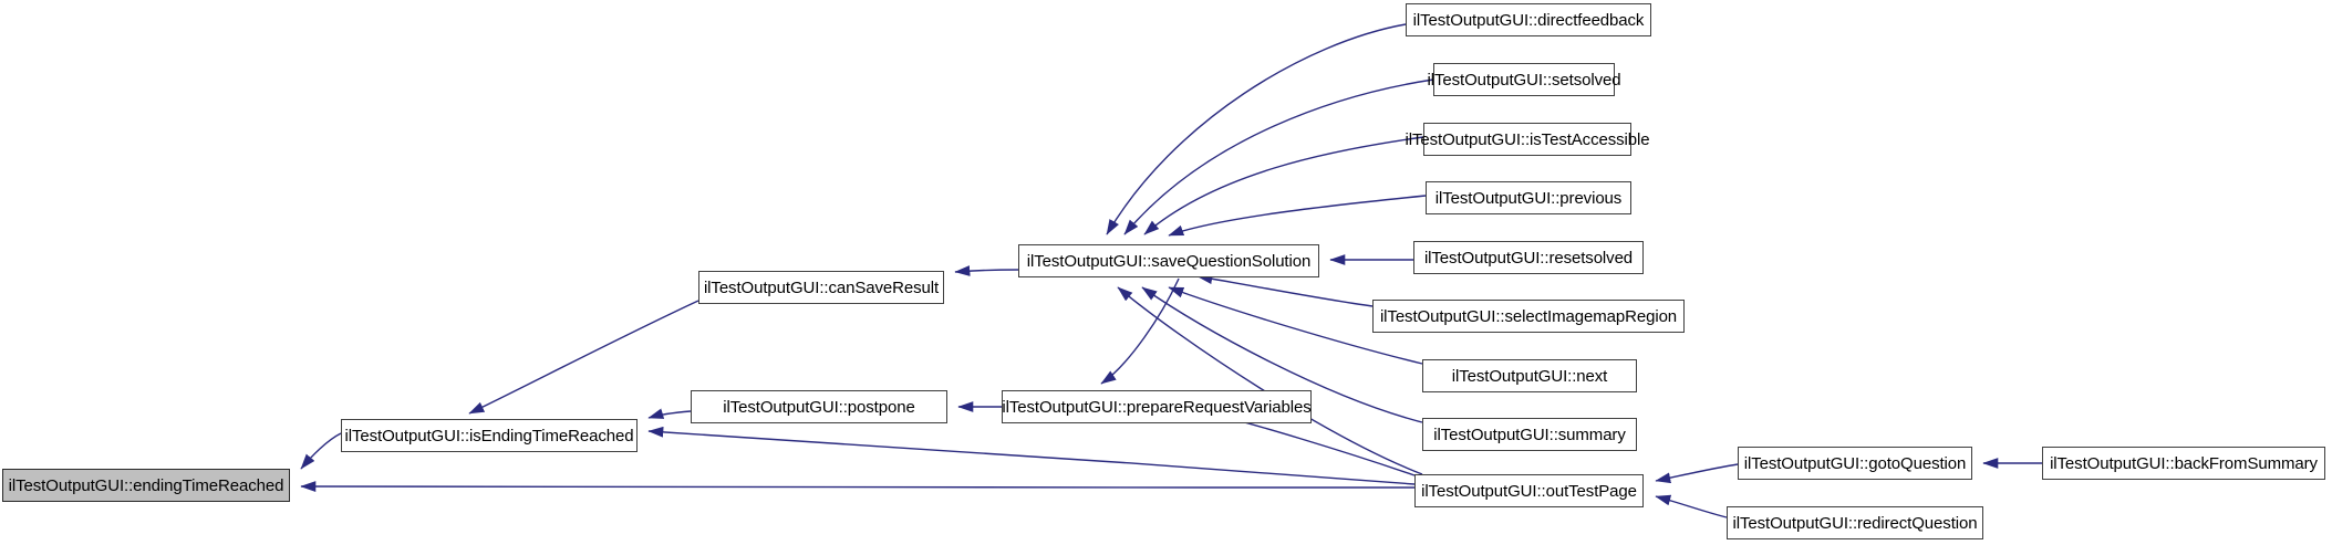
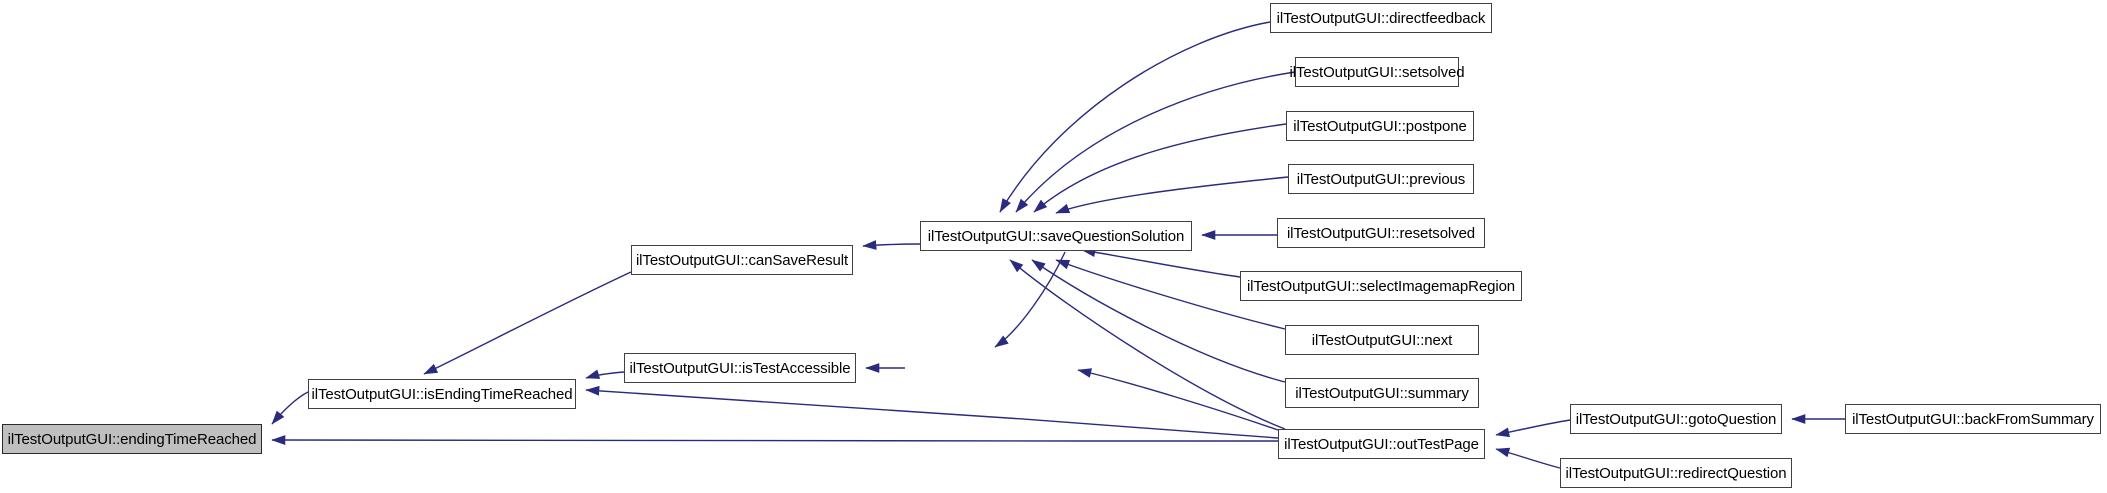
  ilTestOutputGUI::endingTimeReached
  ilTestOutputGUI::isEndingTimeReached
  ilTestOutputGUI::canSaveResult
- ilTestOutputGUI::postpone
+ ilTestOutputGUI::isTestAccessible
- ilTestOutputGUI::prepareRequestVariables
  ilTestOutputGUI::saveQuestionSolution
  ilTestOutputGUI::outTestPage
  ilTestOutputGUI::directfeedback
  ilTestOutputGUI::setsolved
- ilTestOutputGUI::isTestAccessible
+ ilTestOutputGUI::postpone
  ilTestOutputGUI::previous
  ilTestOutputGUI::resetsolved
  ilTestOutputGUI::selectImagemapRegion
  ilTestOutputGUI::next
  ilTestOutputGUI::summary
  ilTestOutputGUI::gotoQuestion
  ilTestOutputGUI::redirectQuestion
  ilTestOutputGUI::backFromSummary
